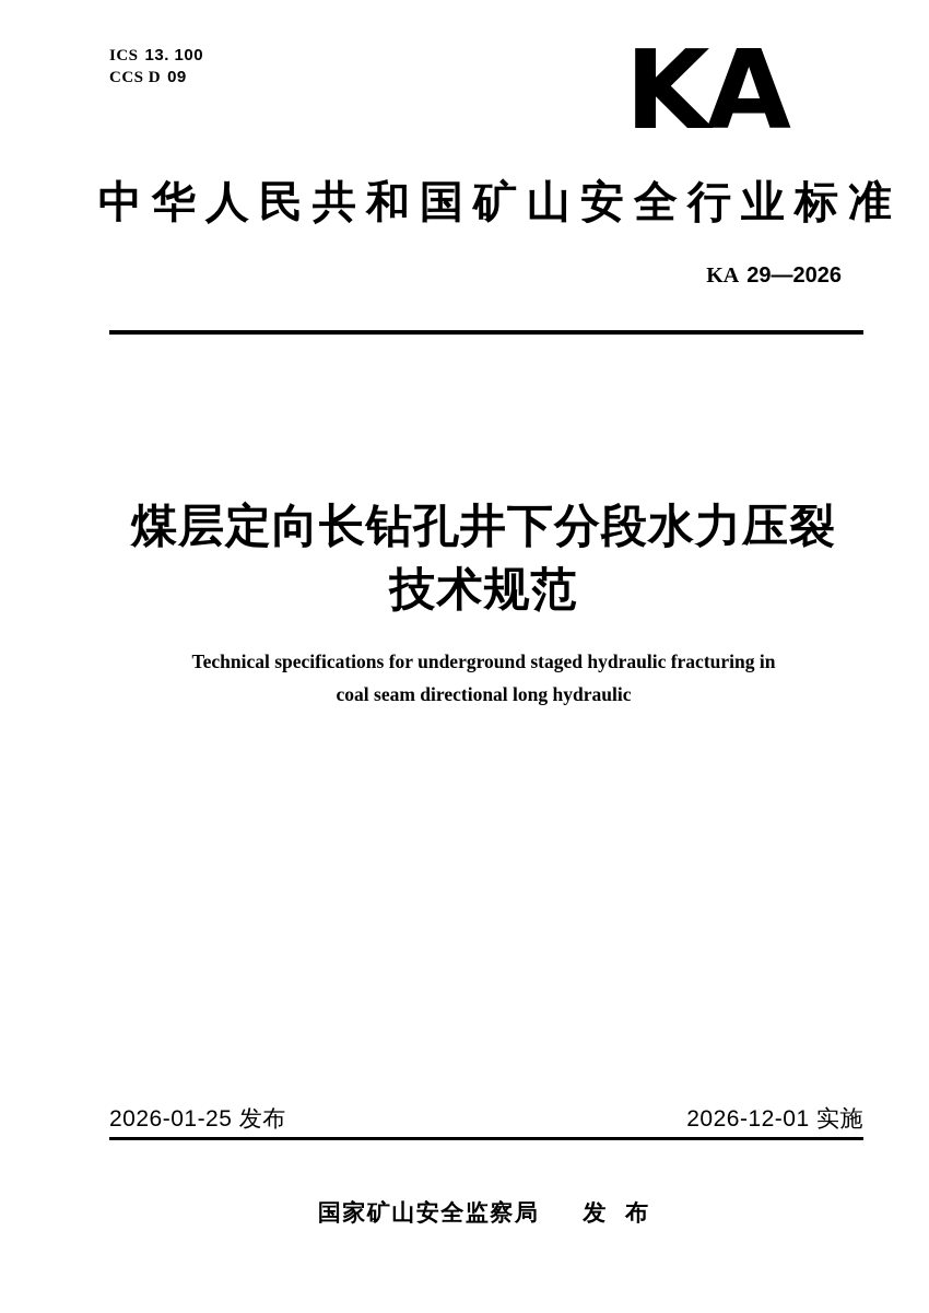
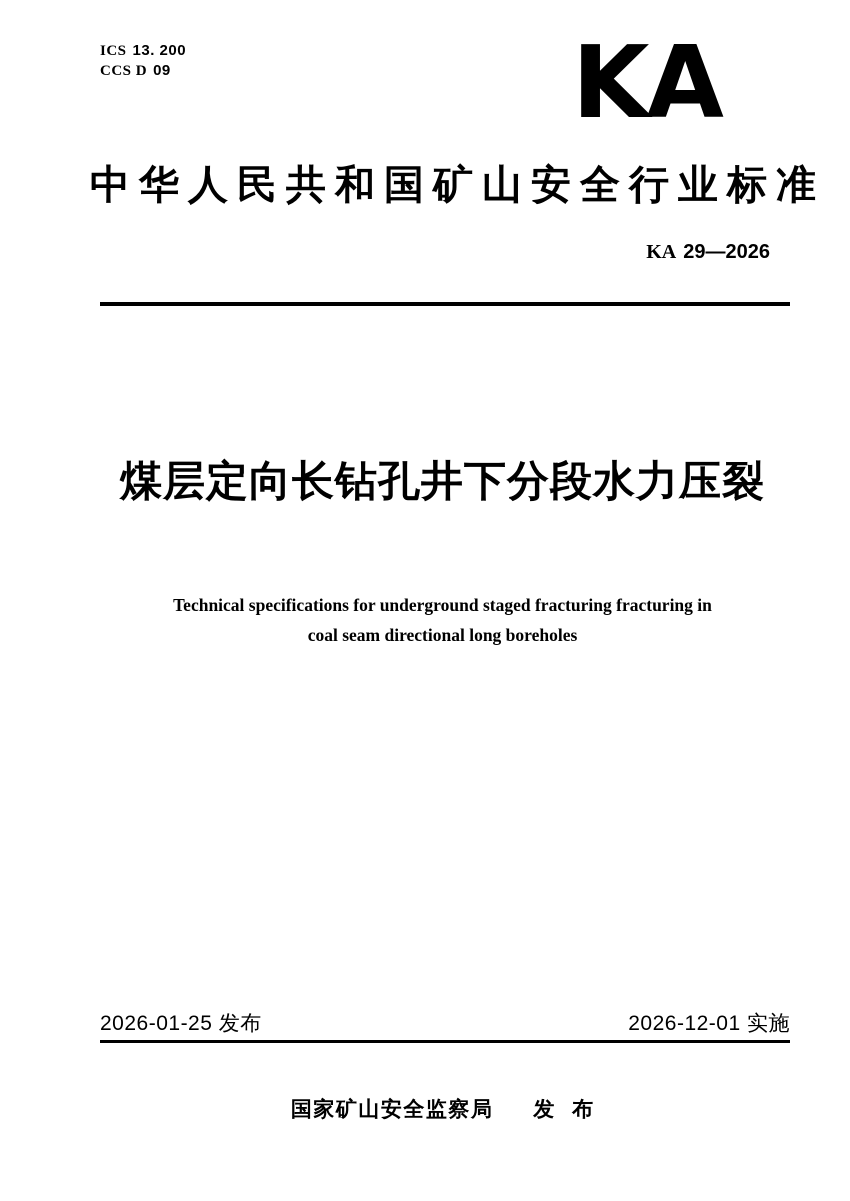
- ICS 13. 100
+ ICS 13. 200
  CCS D 09
  KA
  中华人民共和国矿山安全行业标准
  KA 29—2026
  煤层定向长钻孔井下分段水力压裂
- 技术规范
- Technical specifications for underground staged hydraulic fracturing in
+ Technical specifications for underground staged fracturing fracturing in
- coal seam directional long hydraulic
+ coal seam directional long boreholes
  2026-01-25 发布
  2026-12-01 实施
  国家矿山安全监察局 发 布
